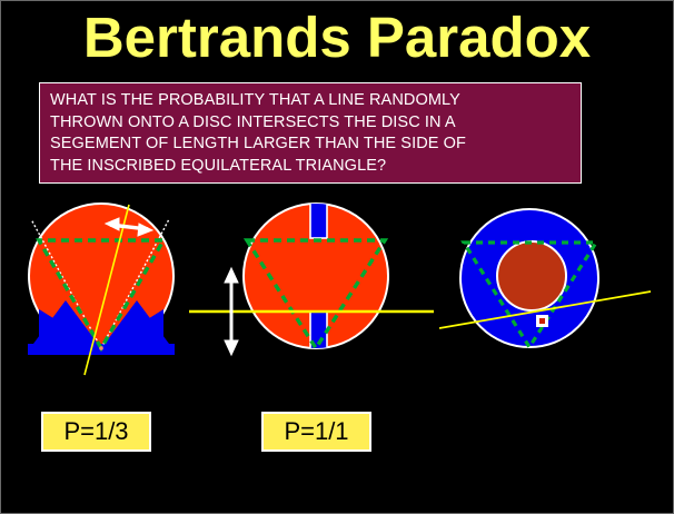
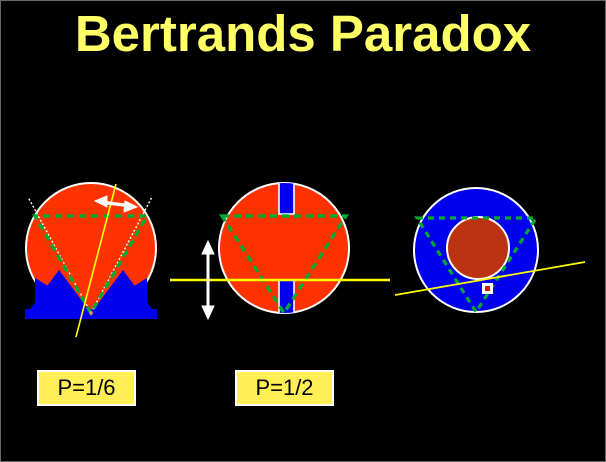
  Bertrands Paradox
- WHAT IS THE PROBABILITY THAT A LINE RANDOMLY
- THROWN ONTO A DISC INTERSECTS THE DISC IN A
- SEGEMENT OF LENGTH LARGER THAN THE SIDE OF
- THE INSCRIBED EQUILATERAL TRIANGLE?
- P=1/3
+ P=1/6
- P=1/1
+ P=1/2
